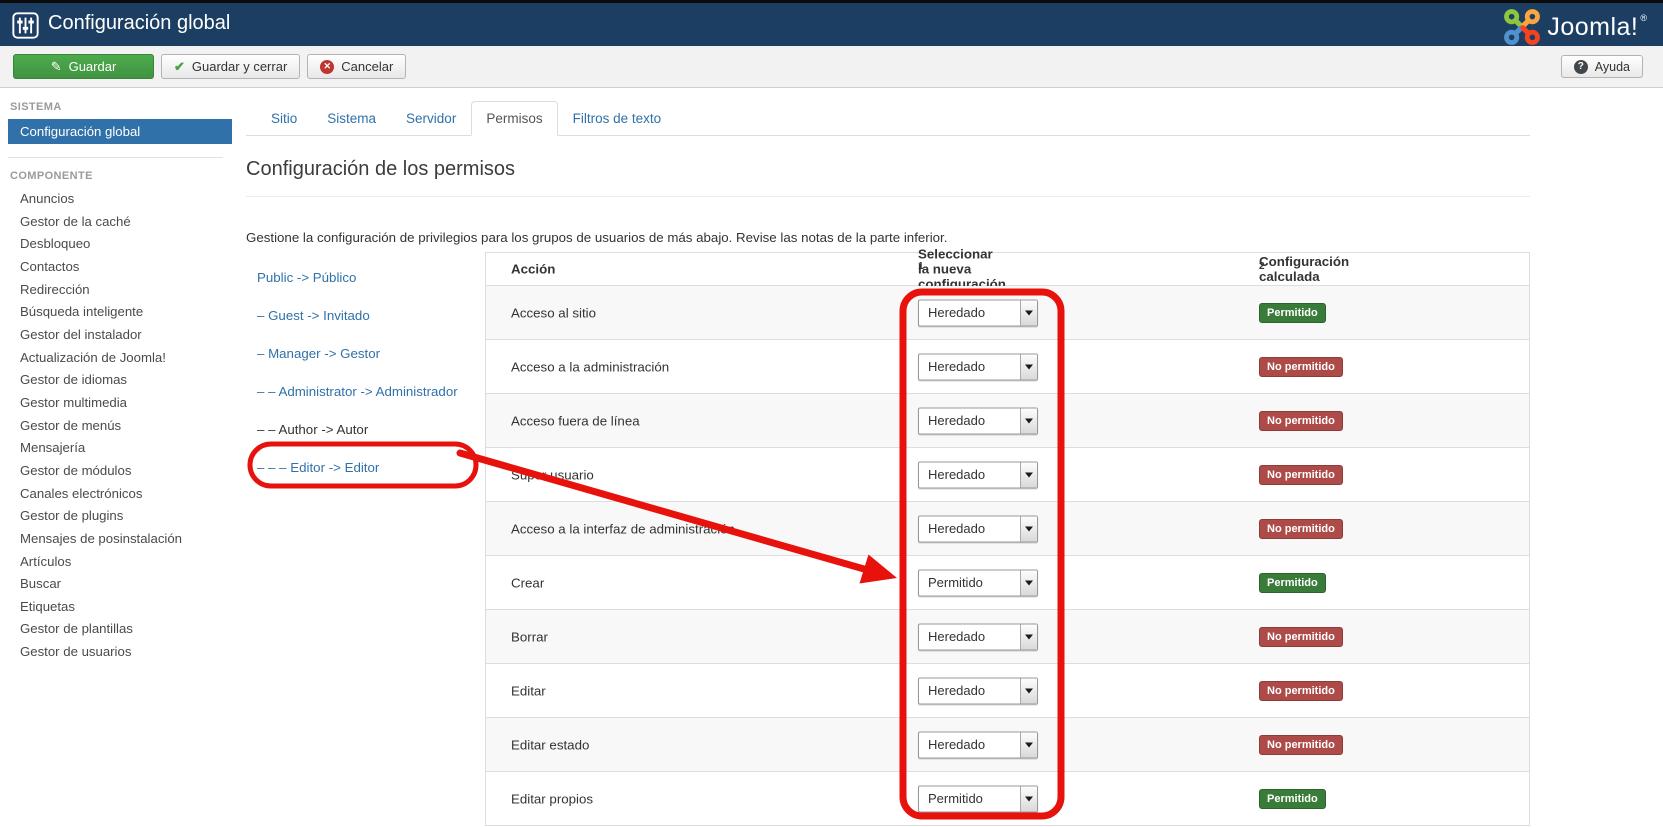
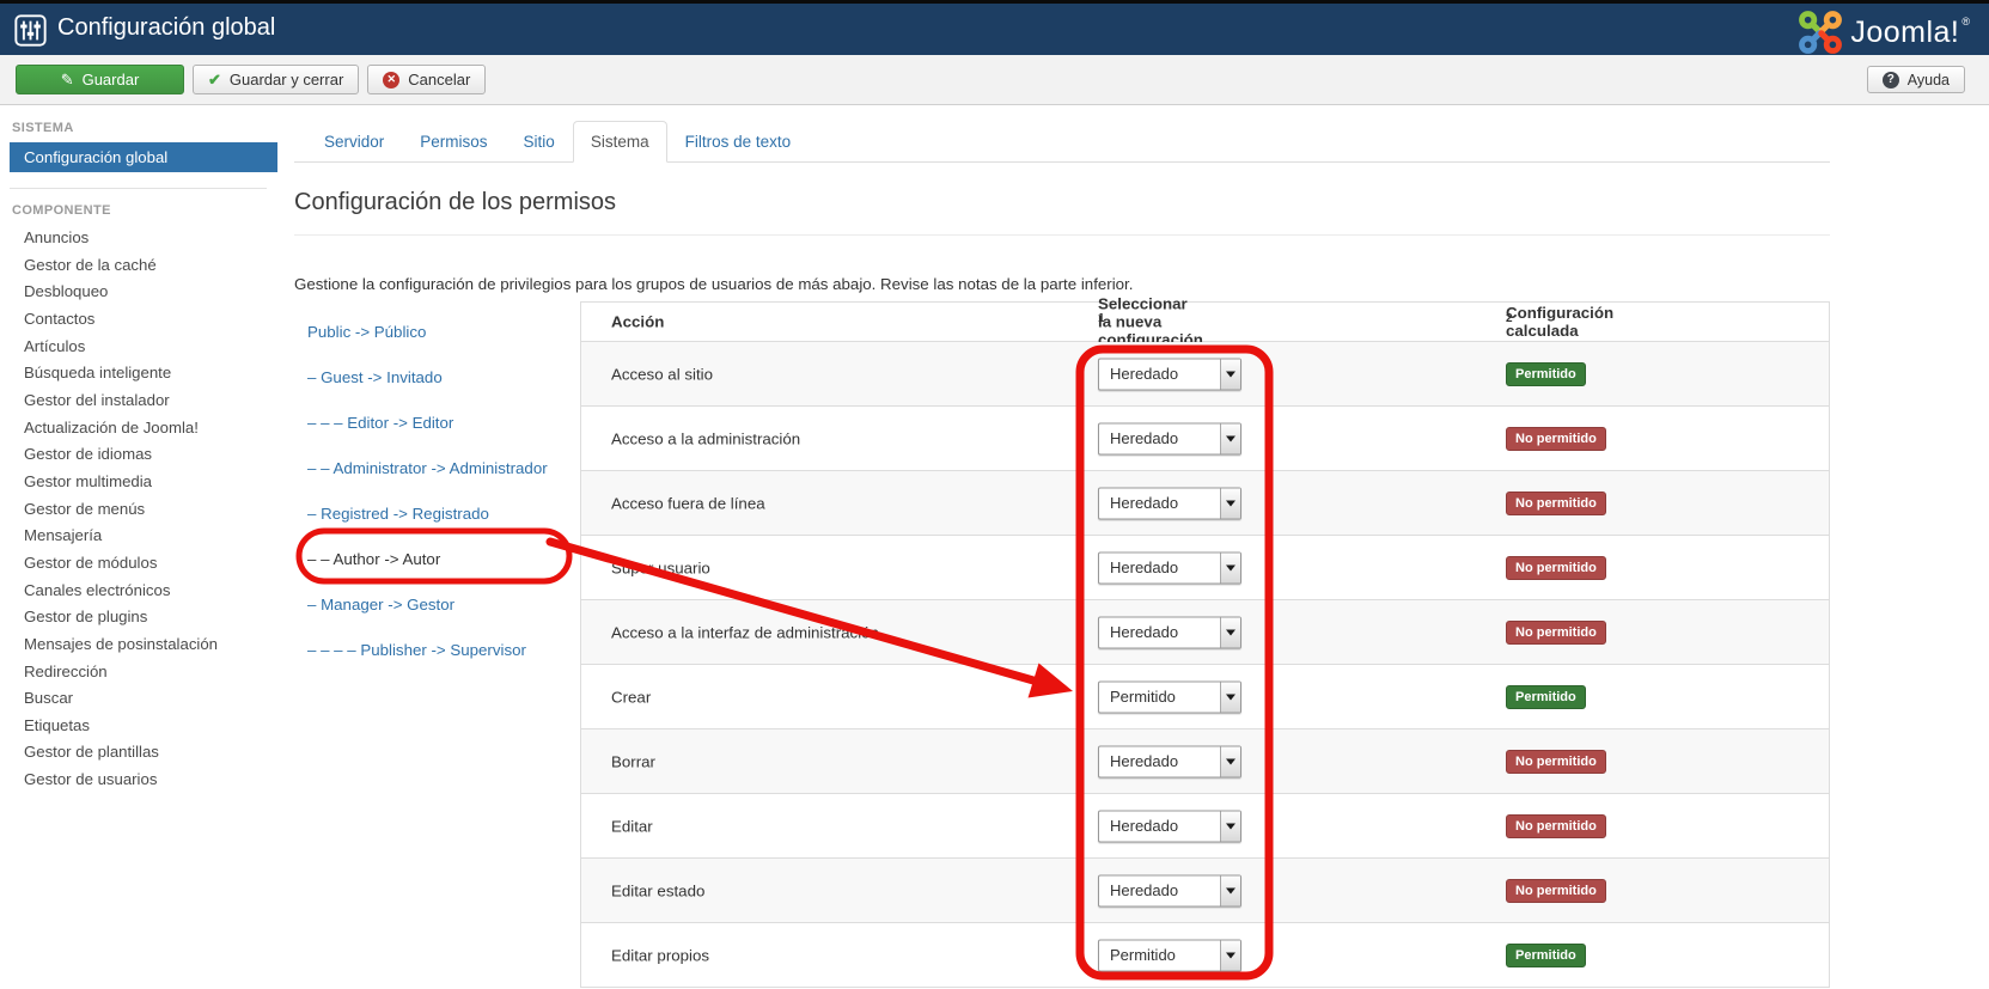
  Configuración global
  Joomla!
  ®
  ✎
  Guardar
  ✔
  Guardar y cerrar
  ✕
  Cancelar
  ?
  Ayuda
  SISTEMA
  Configuración global
  COMPONENTE
  Anuncios
  Gestor de la caché
  Desbloqueo
  Contactos
- Redirección
+ Artículos
  Búsqueda inteligente
  Gestor del instalador
  Actualización de Joomla!
  Gestor de idiomas
  Gestor multimedia
  Gestor de menús
  Mensajería
  Gestor de módulos
  Canales electrónicos
  Gestor de plugins
  Mensajes de posinstalación
- Artículos
+ Redirección
  Buscar
  Etiquetas
  Gestor de plantillas
  Gestor de usuarios
- Sitio
+ Servidor
- Sistema
+ Permisos
- Servidor
+ Sitio
- Permisos
+ Sistema
  Filtros de texto
  Configuración de los permisos
  Gestione la configuración de privilegios para los grupos de usuarios de más abajo. Revise las notas de la parte inferior.
  Public -> Público
  – Guest -> Invitado
- – Manager -> Gestor
+ – – – Editor -> Editor
  – – Administrator -> Administrador
+ – Registred -> Registrado
  – – Author -> Autor
- – – – Editor -> Editor
+ – Manager -> Gestor
+ – – – – Publisher -> Supervisor
  Acción
  Seleccionar la nueva configuración
  1
  Configuración calculada
  2
  Acceso al sitio
  Heredado
  Permitido
  Acceso a la administración
  Heredado
  No permitido
  Acceso fuera de línea
  Heredado
  No permitido
  Heredado
  No permitido
  Acceso a la interfaz de administra
  Heredado
  No permitido
  Crear
  Permitido
  Permitido
  Borrar
  Heredado
  No permitido
  Editar
  Heredado
  No permitido
  Editar estado
  Heredado
  No permitido
  Editar propios
  Permitido
  Permitido
